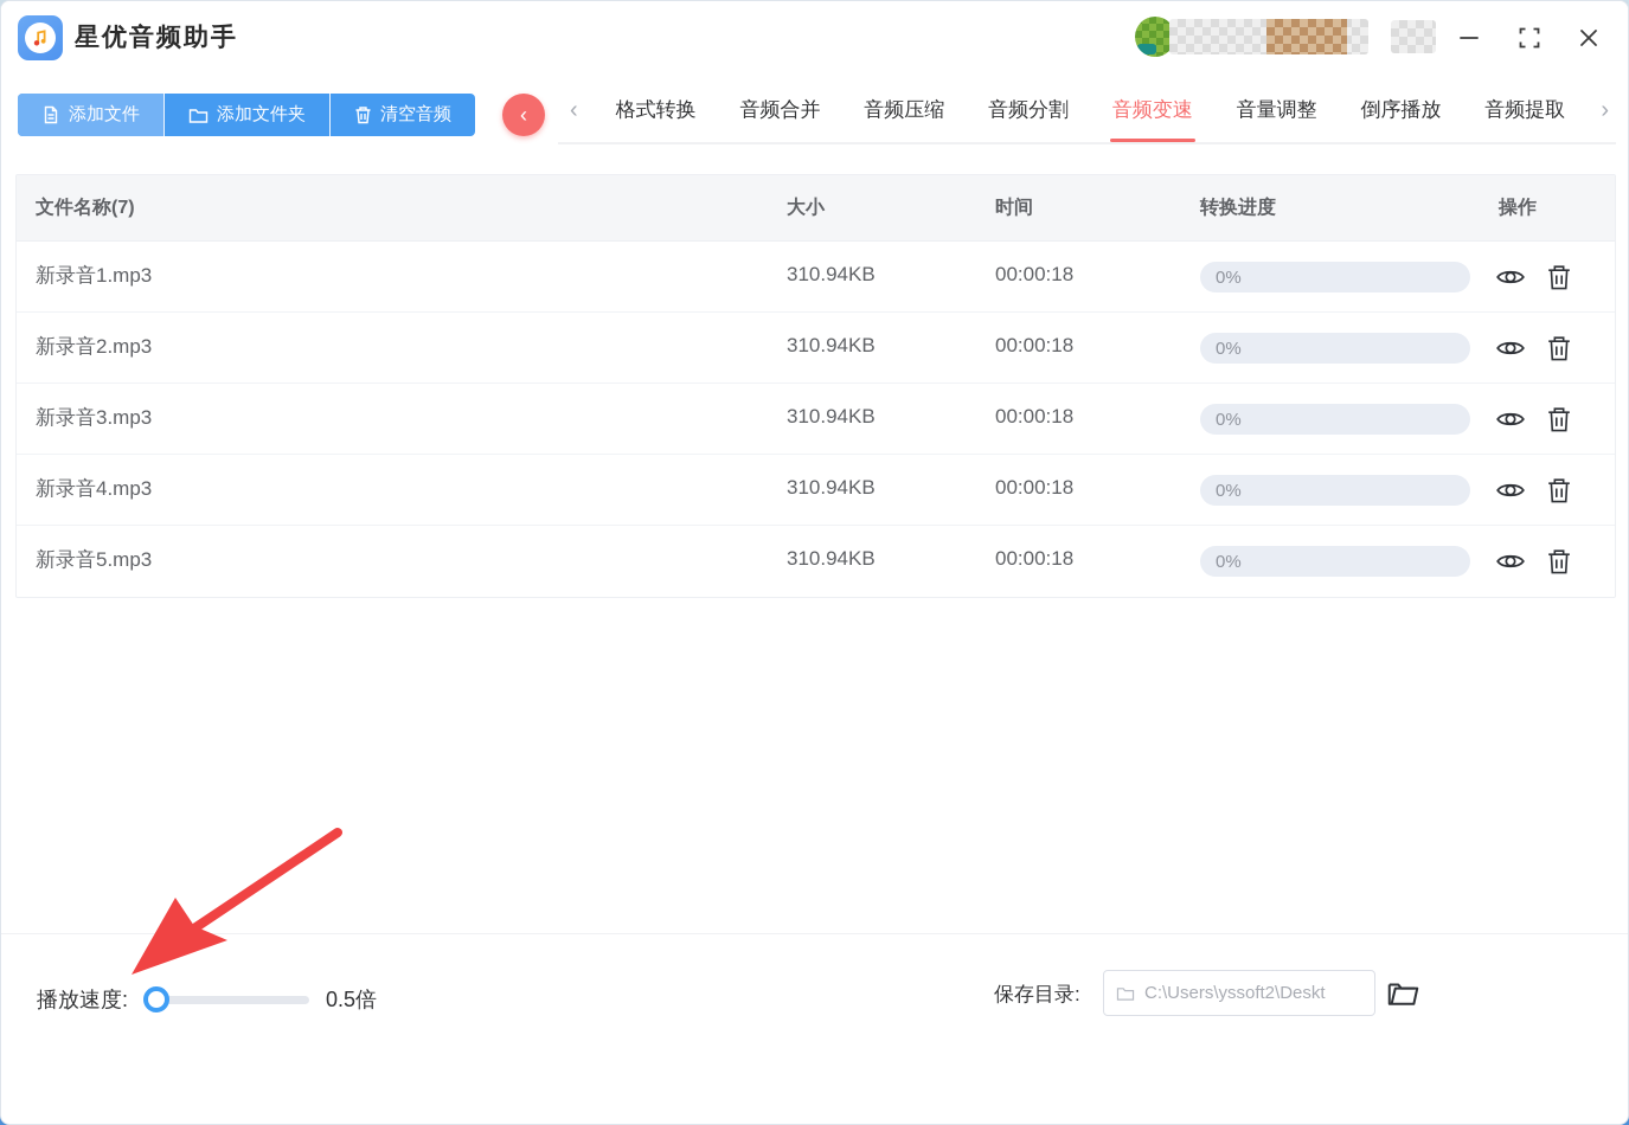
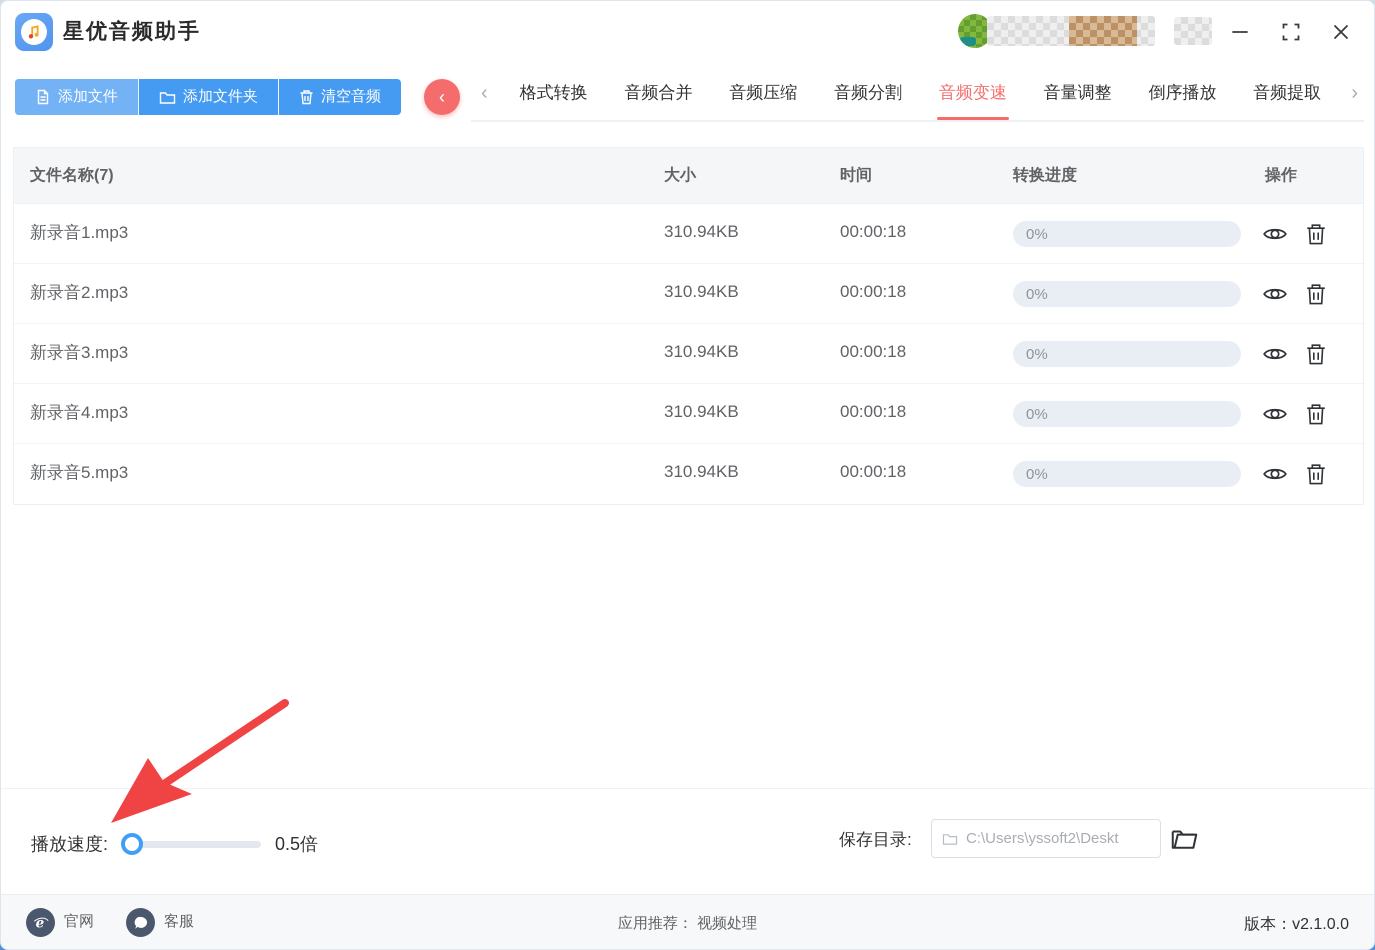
  星优音频助手
  添加文件
  添加文件夹
  清空音频
  ‹
  ‹
  格式转换
  音频合并
  音频压缩
  音频分割
  音频变速
  音量调整
  倒序播放
  音频提取
  ›
  文件名称(7)
  大小
  时间
  转换进度
  操作
  新录音1.mp3
  310.94KB
  00:00:18
  0%
  新录音2.mp3
  310.94KB
  00:00:18
  0%
  新录音3.mp3
  310.94KB
  00:00:18
  0%
  新录音4.mp3
  310.94KB
  00:00:18
  0%
  新录音5.mp3
  310.94KB
  00:00:18
  0%
  播放速度:
  0.5倍
  保存目录:
  C:\Users\yssoft2\Deskt
+ e
+ 官网
+ 客服
+ 应用推荐： 视频处理
+ 版本：v2.1.0.0
